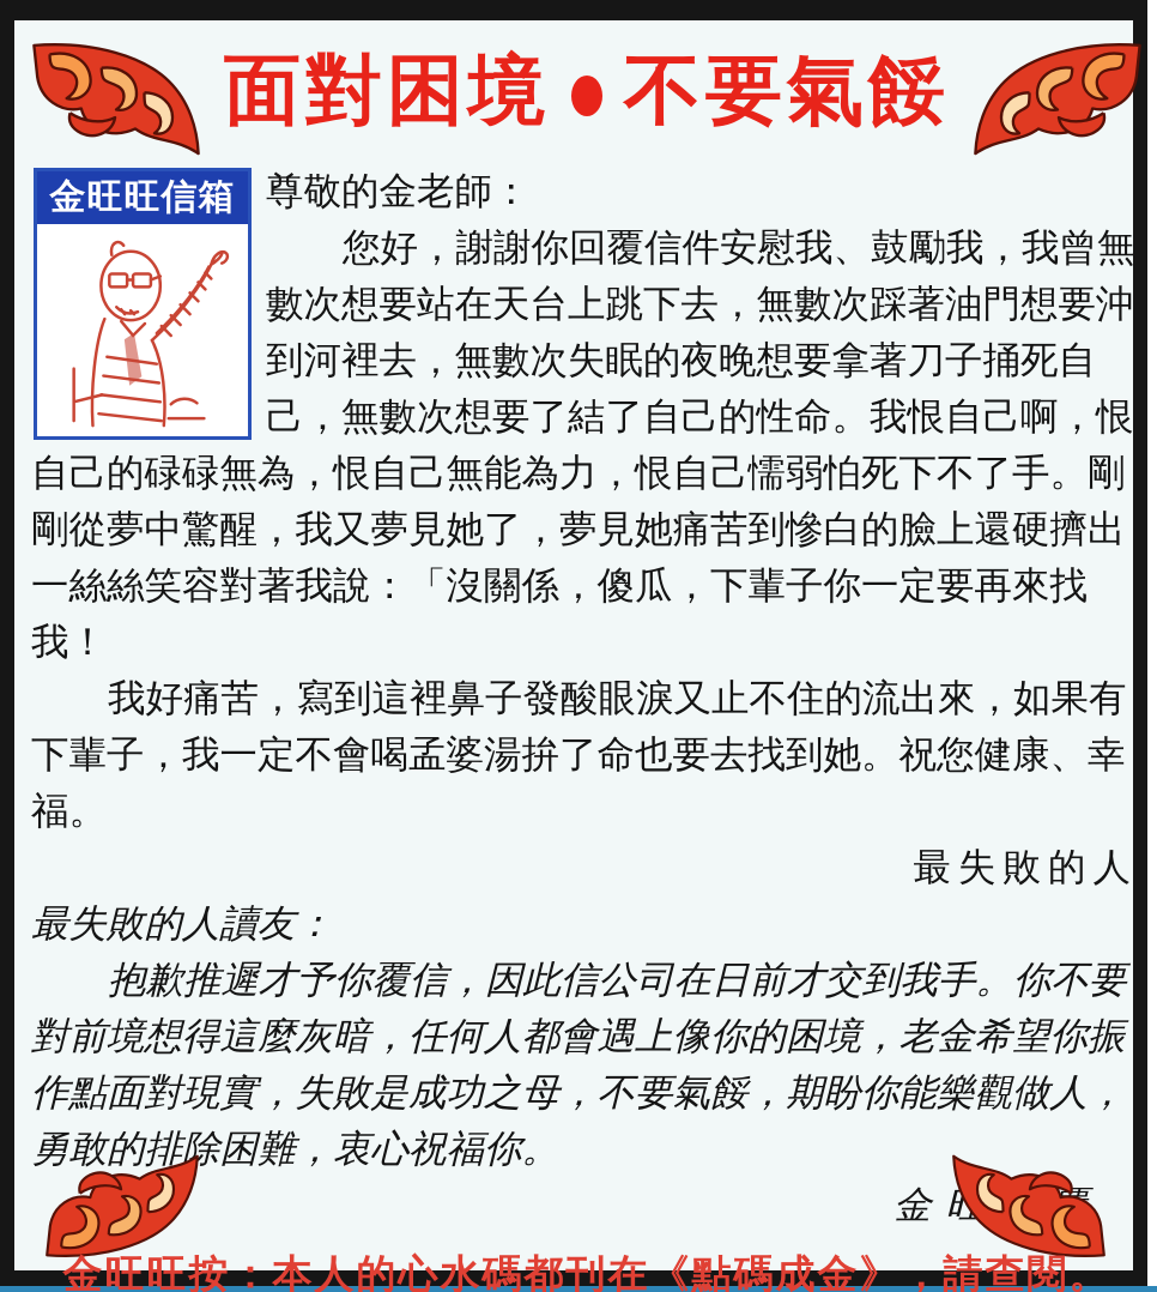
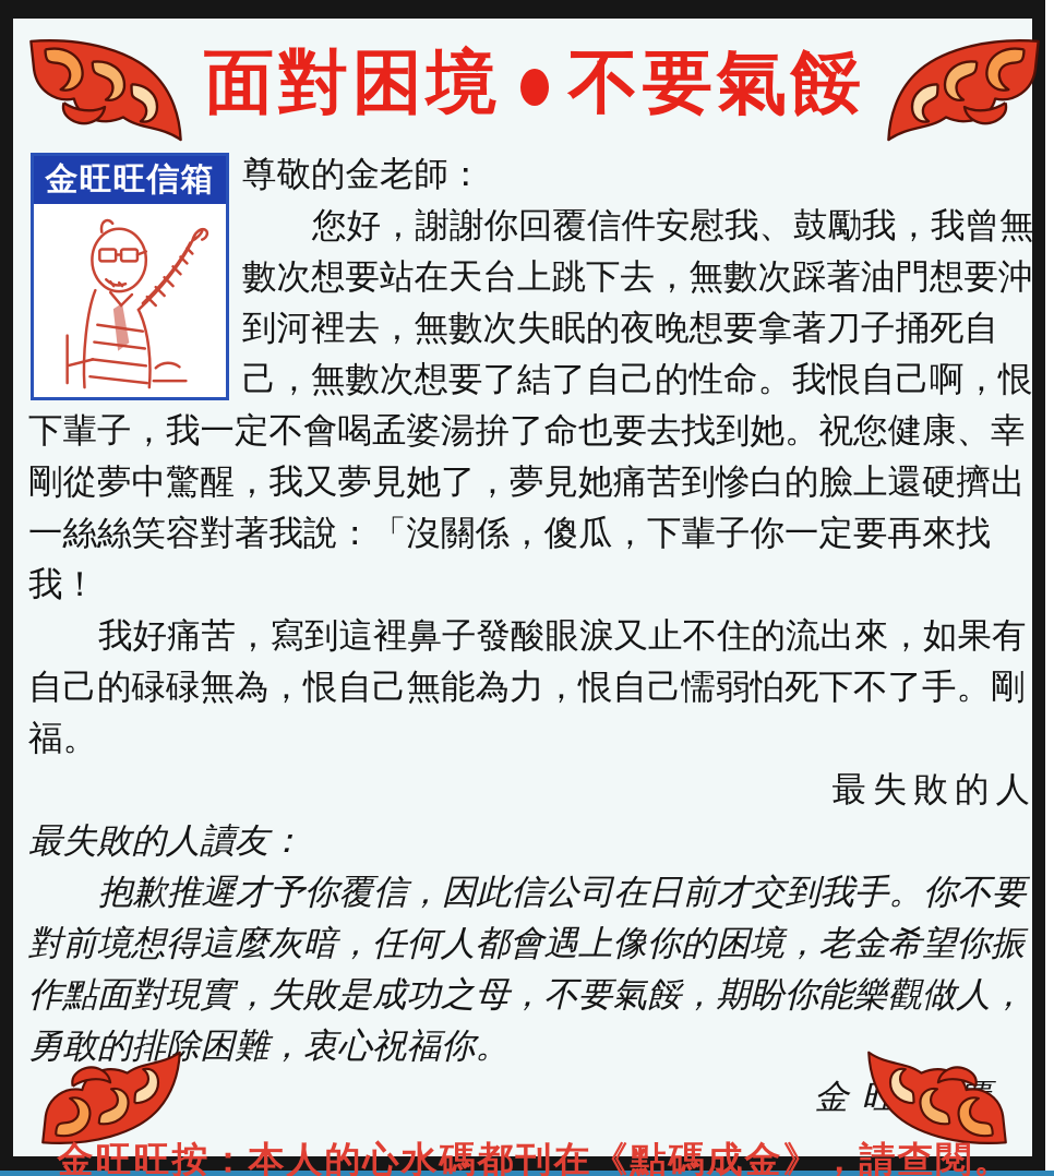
  面對困境
  不要氣餒
  金旺旺信箱
  尊敬的金老師：
  您好，謝謝你回覆信件安慰我、鼓勵我，我曾無
  數次想要站在天台上跳下去，無數次踩著油門想要沖
  到河裡去，無數次失眠的夜晚想要拿著刀子捅死自
  己，無數次想要了結了自己的性命。我恨自己啊，恨
- 自己的碌碌無為，恨自己無能為力，恨自己懦弱怕死下不了手。剛
+ 下輩子，我一定不會喝孟婆湯拚了命也要去找到她。祝您健康、幸
  剛從夢中驚醒，我又夢見她了，夢見她痛苦到慘白的臉上還硬擠出
  一絲絲笑容對著我說：「沒關係，傻瓜，下輩子你一定要再來找
  我！
  我好痛苦，寫到這裡鼻子發酸眼淚又止不住的流出來，如果有
- 下輩子，我一定不會喝孟婆湯拚了命也要去找到她。祝您健康、幸
+ 自己的碌碌無為，恨自己無能為力，恨自己懦弱怕死下不了手。剛
  福。
  最失敗的人
  最失敗的人讀友：
  抱歉推遲才予你覆信，因此信公司在日前才交到我手。你不要
  對前境想得這麼灰暗，任何人都會遇上像你的困境，老金希望你振
  作點面對現實，失敗是成功之母，不要氣餒，期盼你能樂觀做人，
  勇敢的排除困難，衷心祝福你。
  金旺旺按：本人的心水碼都刊在《點碼成金》，請查閱。
